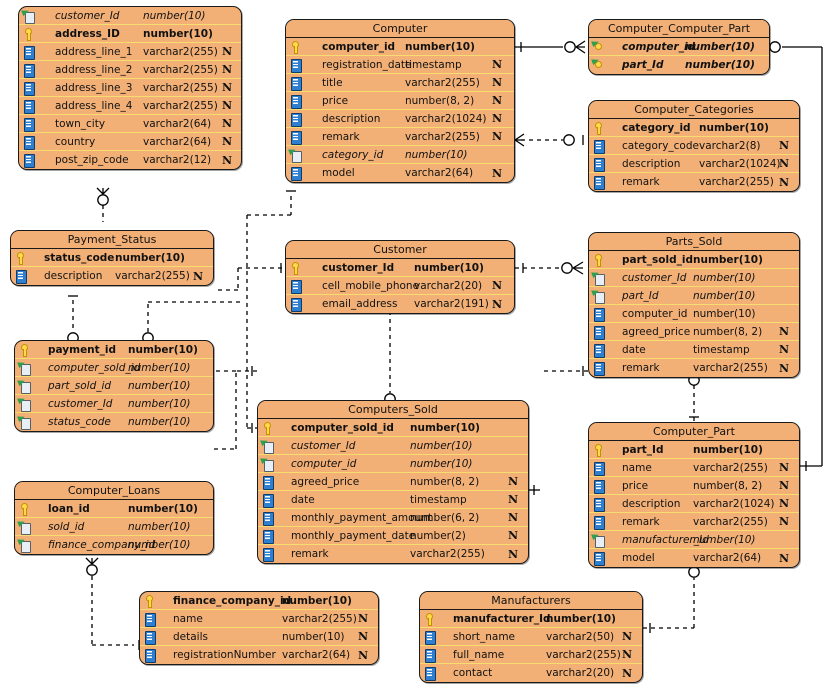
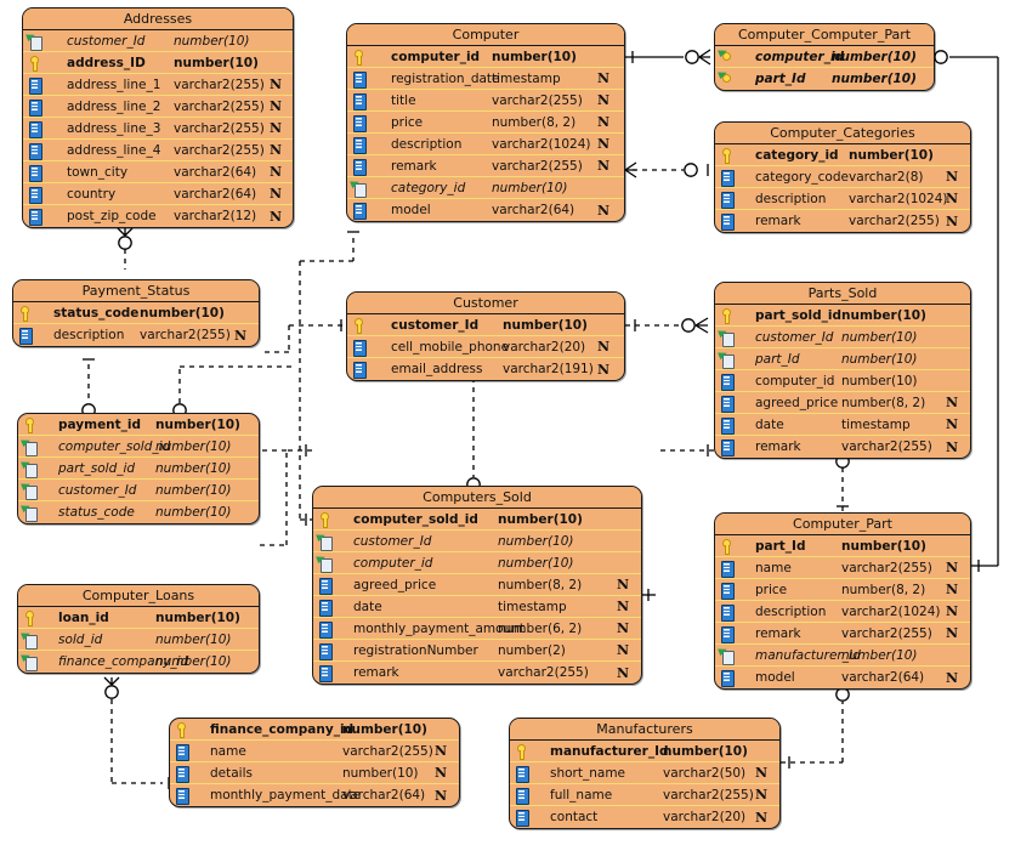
+ Addresses
  customer_Id
  number(10)
  address_ID
  number(10)
  address_line_1
  varchar2(255)
  N
  address_line_2
  varchar2(255)
  N
  address_line_3
  varchar2(255)
  N
  address_line_4
  varchar2(255)
  N
  town_city
  varchar2(64)
  N
  country
  varchar2(64)
  N
  post_zip_code
  varchar2(12)
  N
  Computer
  computer_id
  number(10)
  registration_date
  timestamp
  N
  title
  varchar2(255)
  N
  price
  number(8, 2)
  N
  description
  varchar2(1024)
  N
  remark
  varchar2(255)
  N
  category_id
  number(10)
  model
  varchar2(64)
  N
  Computer_Computer_Part
  computer_id
  number(10)
  part_Id
  number(10)
  Computer_Categories
  category_id
  number(10)
  category_code
  varchar2(8)
  N
  description
  varchar2(1024)
  N
  remark
  varchar2(255)
  N
  Payment_Status
  status_code
  number(10)
  description
  varchar2(255)
  N
  Customer
  customer_Id
  number(10)
  cell_mobile_phone
  varchar2(20)
  N
  email_address
  varchar2(191)
  N
  Parts_Sold
  part_sold_id
  number(10)
  customer_Id
  number(10)
  part_Id
  number(10)
  computer_id
  number(10)
  agreed_price
  number(8, 2)
  N
  date
  timestamp
  N
  remark
  varchar2(255)
  N
  payment_id
  number(10)
  computer_sold_id
  number(10)
  part_sold_id
  number(10)
  customer_Id
  number(10)
  status_code
  number(10)
  Computers_Sold
  computer_sold_id
  number(10)
  customer_Id
  number(10)
  computer_id
  number(10)
  agreed_price
  number(8, 2)
  N
  date
  timestamp
  N
  monthly_payment_amount
  number(6, 2)
  N
- monthly_payment_date
+ registrationNumber
  number(2)
  N
  remark
  varchar2(255)
  N
  Computer_Part
  part_Id
  number(10)
  name
  varchar2(255)
  N
  price
  number(8, 2)
  N
  description
  varchar2(1024)
  N
  remark
  varchar2(255)
  N
  manufacturer_Id
  number(10)
  model
  varchar2(64)
  N
  Computer_Loans
  loan_id
  number(10)
  sold_id
  number(10)
  finance_company_id
  number(10)
  finance_company_id
  number(10)
  name
  varchar2(255)
  N
  details
  number(10)
  N
- registrationNumber
+ monthly_payment_date
  varchar2(64)
  N
  Manufacturers
  manufacturer_Id
  number(10)
  short_name
  varchar2(50)
  N
  full_name
  varchar2(255)
  N
  contact
  varchar2(20)
  N
